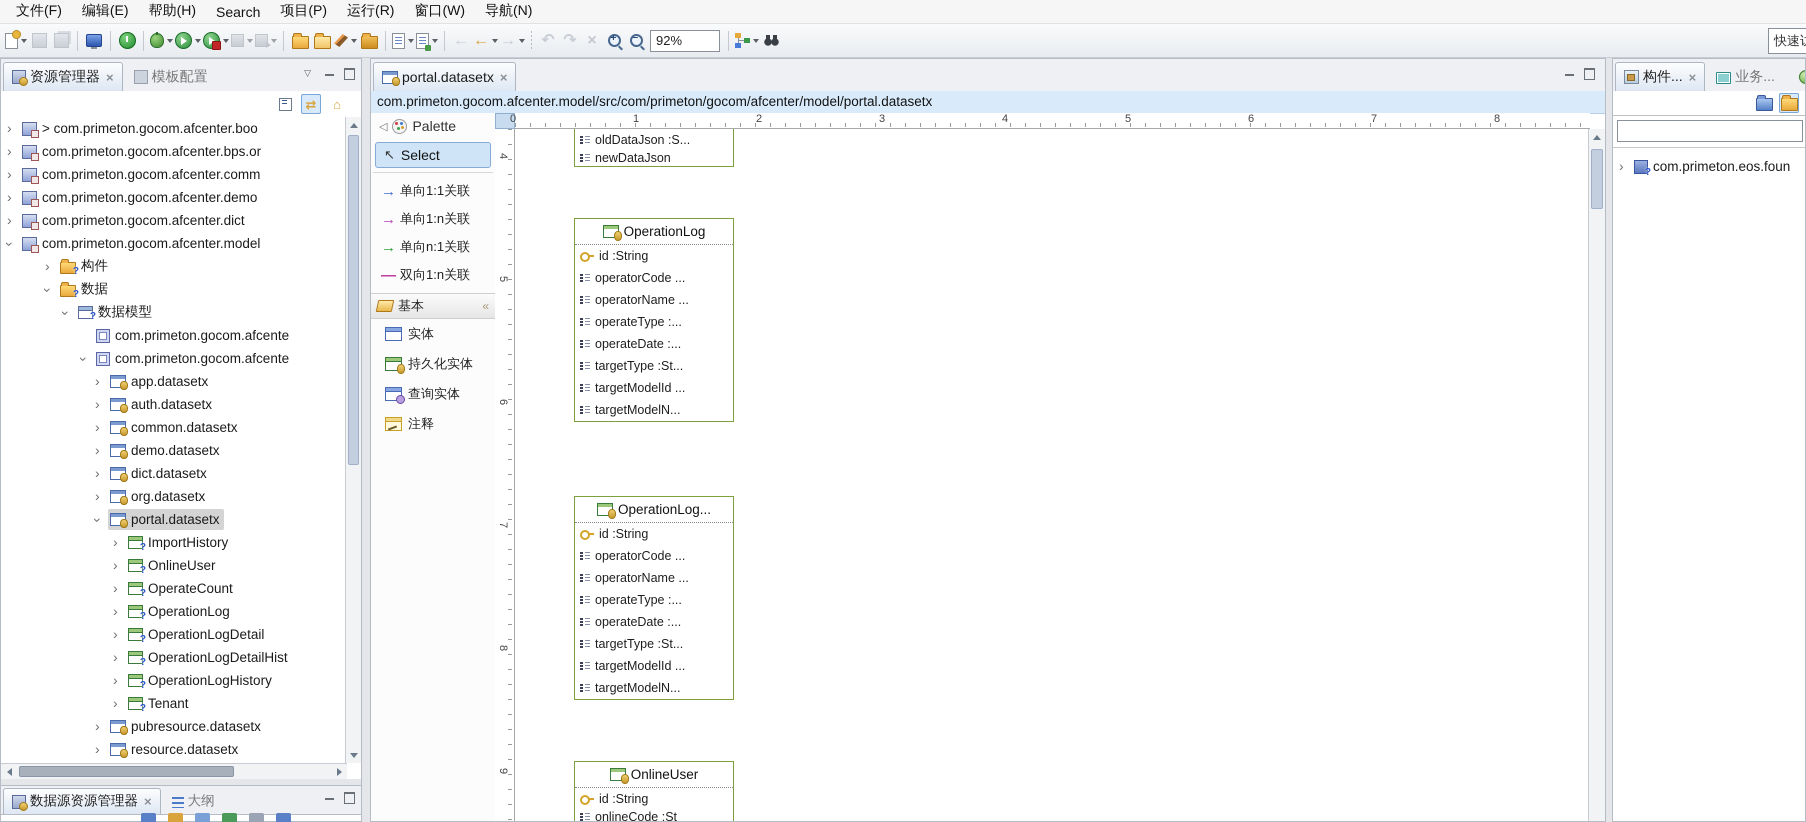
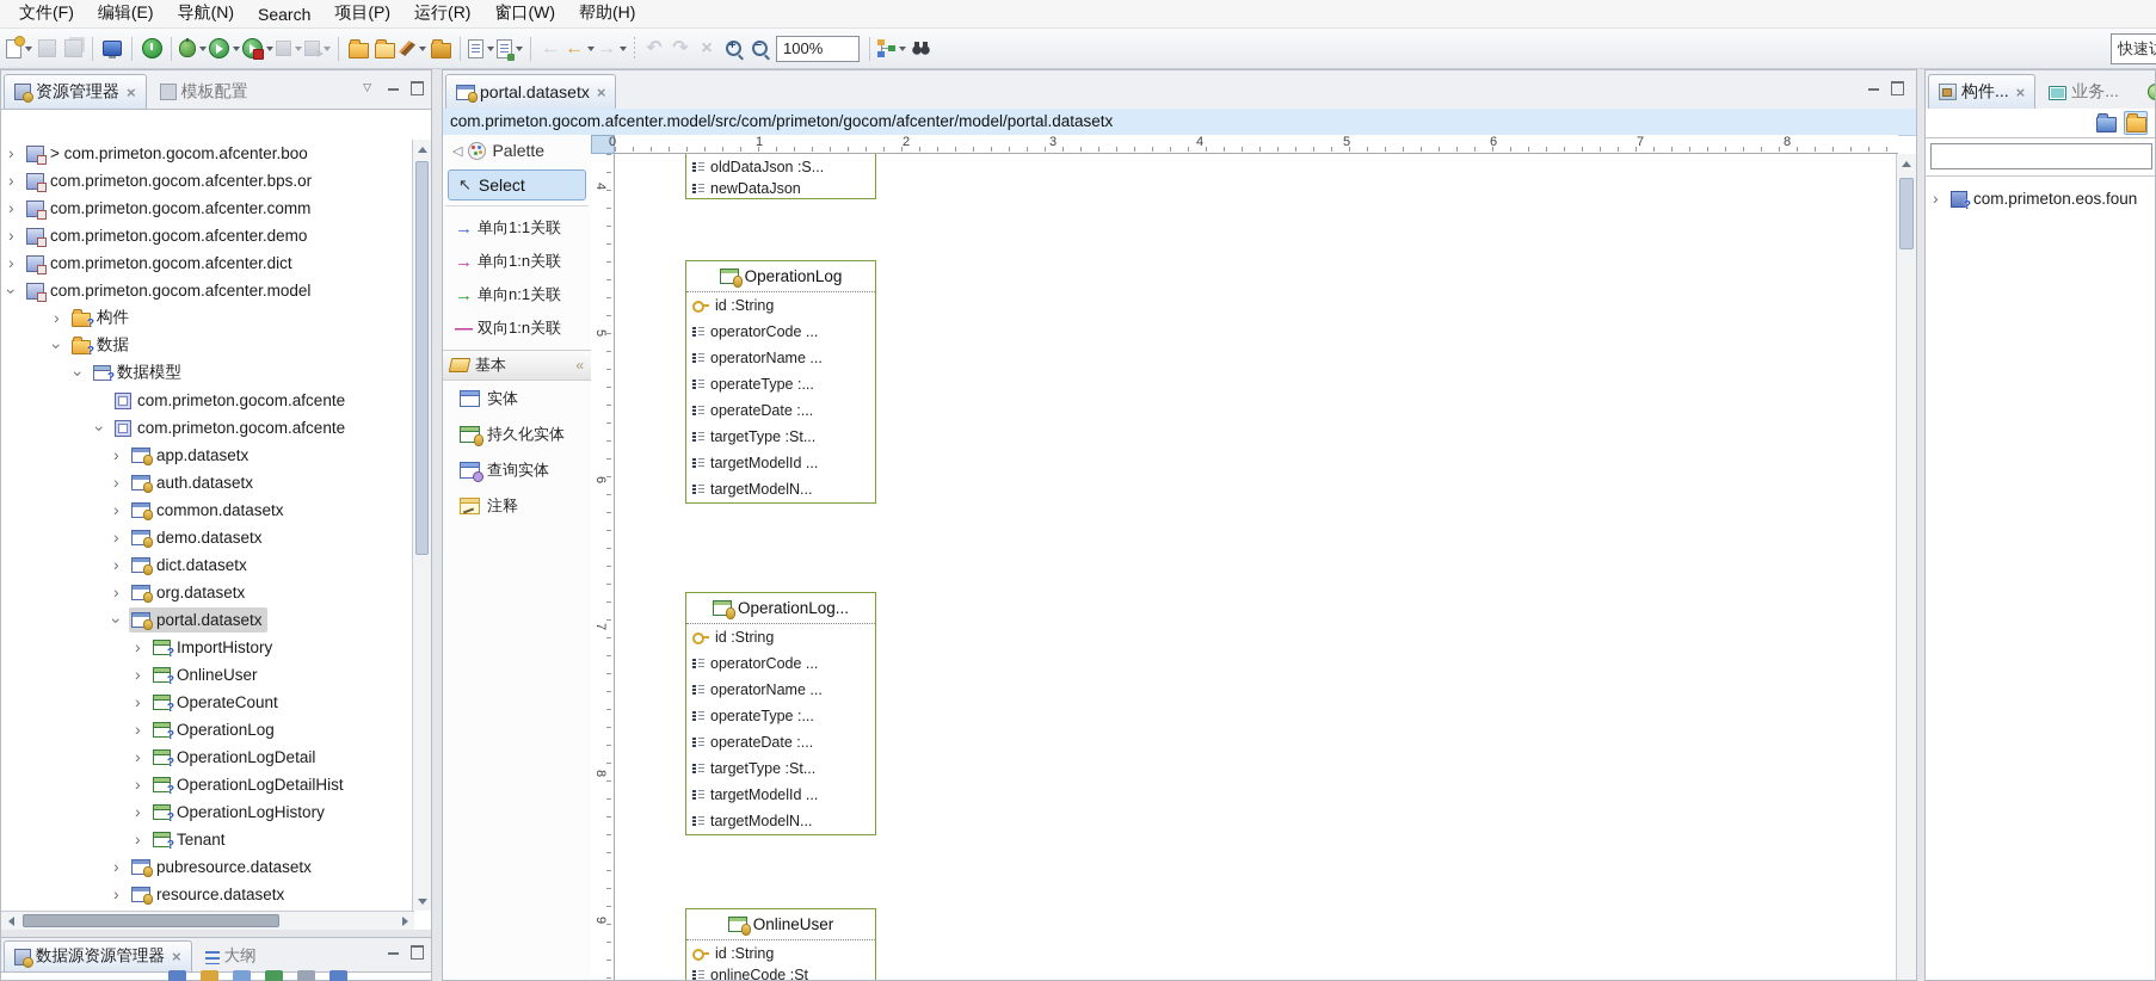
  文件(F)
  编辑(E)
- 帮助(H)
+ 导航(N)
  Search
  项目(P)
  运行(R)
  窗口(W)
- 导航(N)
+ 帮助(H)
  ←
  ←
  →
  ↶
  ↷
  ×
- 92%
+ 100%
  资源管理器
  ×
  模板配置
  ▽
- ⇄
- ⌂
  ›
  > com.primeton.gocom.afcenter.boo
  ›
  com.primeton.gocom.afcenter.bps.or
  ›
  com.primeton.gocom.afcenter.comm
  ›
  com.primeton.gocom.afcenter.demo
  ›
  com.primeton.gocom.afcenter.dict
  com.primeton.gocom.afcenter.model
  ›
  构件
  数据
  数据模型
  com.primeton.gocom.afcente
  com.primeton.gocom.afcente
  ›
  app.datasetx
  ›
  auth.datasetx
  ›
  common.datasetx
  ›
  demo.datasetx
  ›
  dict.datasetx
  ›
  org.datasetx
  portal.datasetx
  ›
  ImportHistory
  ›
  OnlineUser
  ›
  OperateCount
  ›
  OperationLog
  ›
  OperationLogDetail
  ›
  OperationLogDetailHist
  ›
  OperationLogHistory
  ›
  Tenant
  ›
  pubresource.datasetx
  ›
  resource.datasetx
  数据源资源管理器
  ×
  大纲
  portal.datasetx
  ×
  com.primeton.gocom.afcenter.model/src/com/primeton/gocom/afcenter/model/portal.datasetx
  ◁
  Palette
  ↖
  Select
  →
  单向1:1关联
  →
  单向1:n关联
  →
  单向n:1关联
  —
  双向1:n关联
  基本
  «
  实体
  持久化实体
  查询实体
  注释
  0
  1
  2
  3
  4
  5
  6
  7
  8
  oldDataJson :S...
  newDataJson
  OperationLog
  id :String
  operatorCode ...
  operatorName ...
  operateType :...
  operateDate :...
  targetType :St...
  targetModelId ...
  targetModelN...
  OperationLog...
  id :String
  operatorCode ...
  operatorName ...
  operateType :...
  operateDate :...
  targetType :St...
  targetModelId ...
  targetModelN...
  OnlineUser
  id :String
  onlineCode :St
  构件...
  ×
  业务...
  ›
  com.primeton.eos.foun
